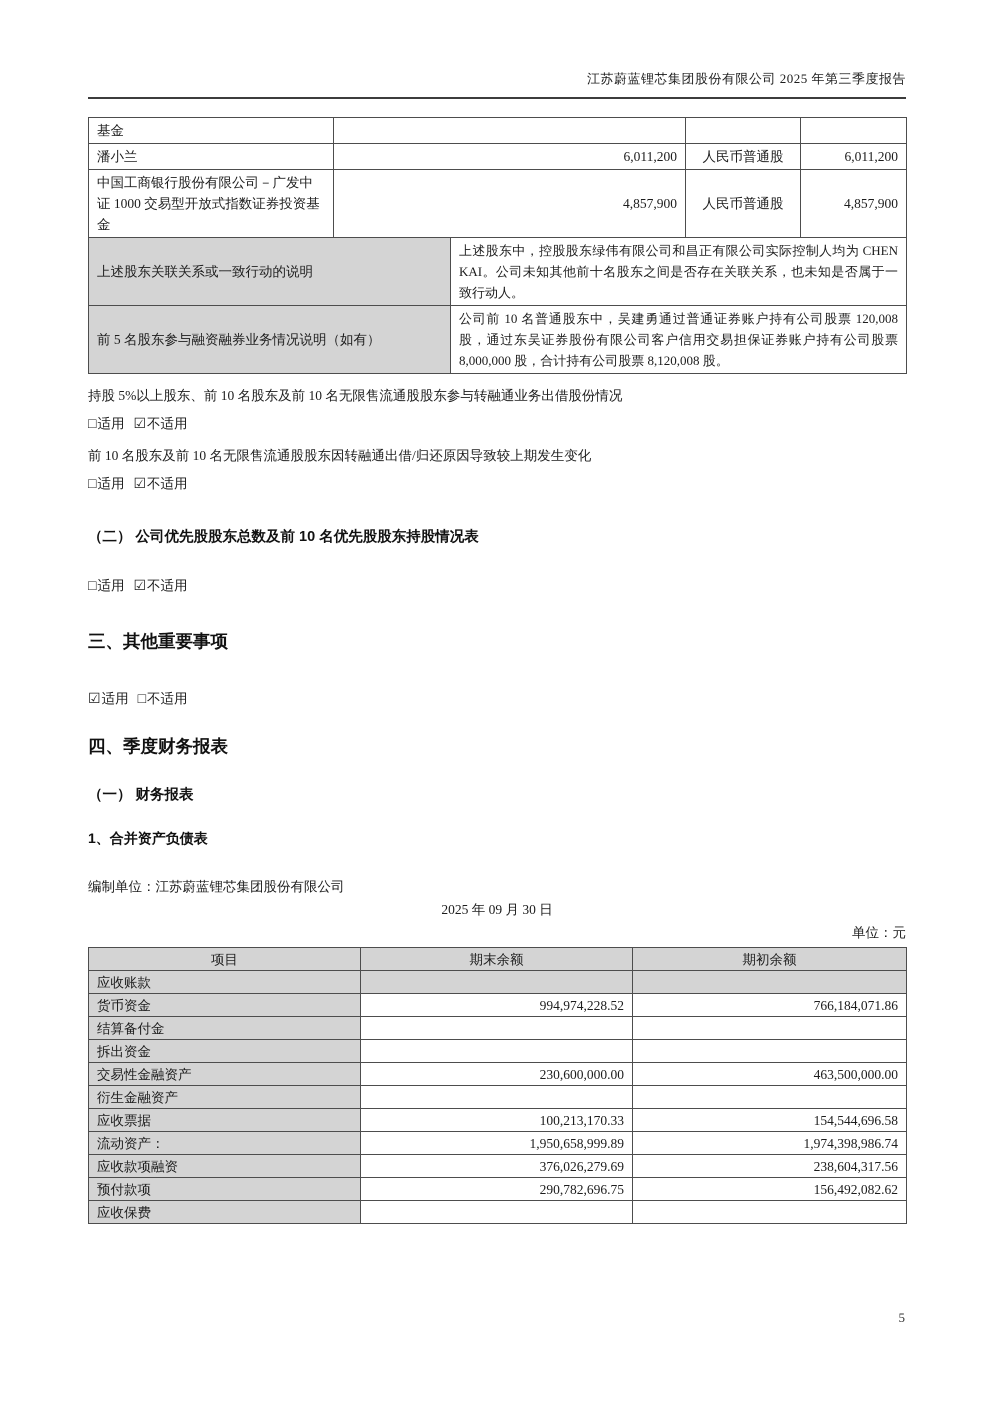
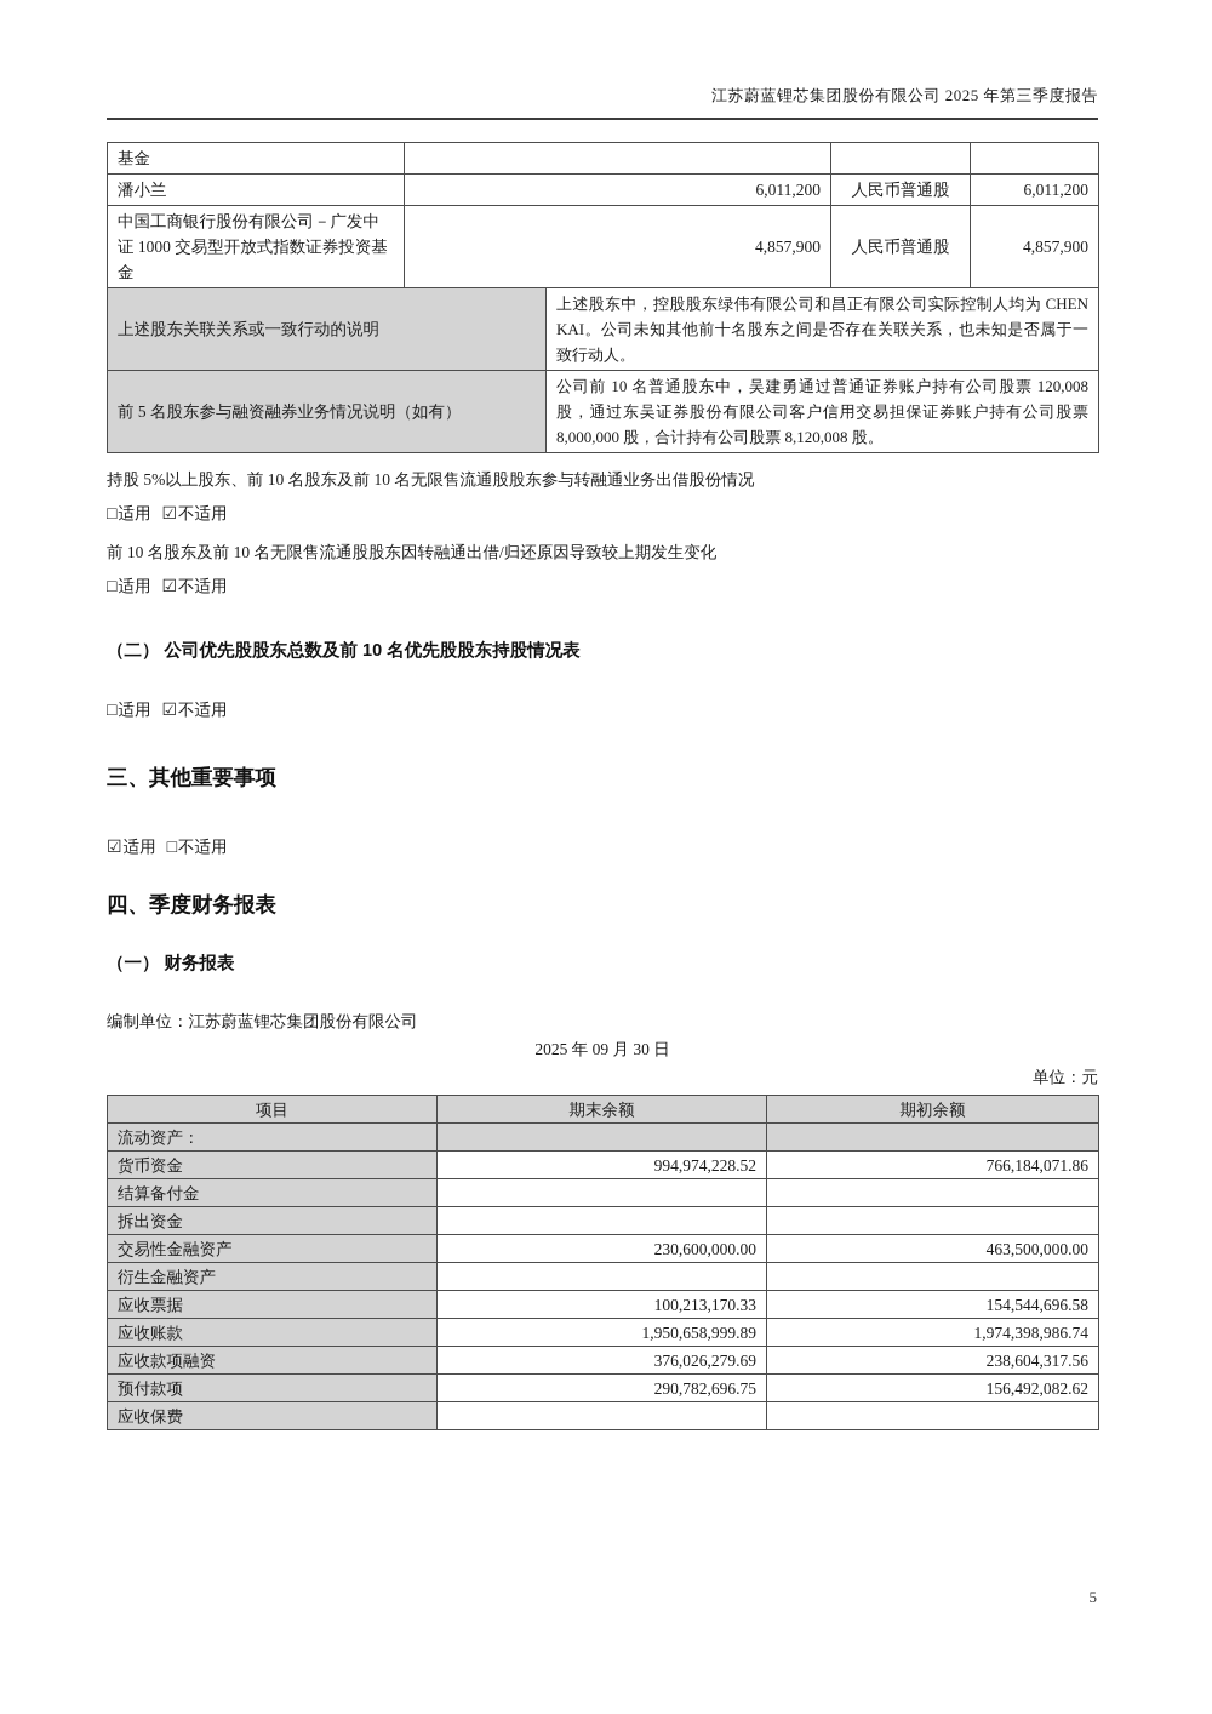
  江苏蔚蓝锂芯集团股份有限公司 2025 年第三季度报告
  基金
  潘小兰	6,011,200	人民币普通股	6,011,200
  中国工商银行股份有限公司－广发中证 1000 交易型开放式指数证券投资基金	4,857,900	人民币普通股	4,857,900
  上述股东关联关系或一致行动的说明	上述股东中，控股股东绿伟有限公司和昌正有限公司实际控制人均为 CHEN KAI。公司未知其他前十名股东之间是否存在关联关系，也未知是否属于一致行动人。
  前 5 名股东参与融资融券业务情况说明（如有）	公司前 10 名普通股东中，吴建勇通过普通证券账户持有公司股票 120,008 股，通过东吴证券股份有限公司客户信用交易担保证券账户持有公司股票 8,000,000 股，合计持有公司股票 8,120,008 股。
  持股 5%以上股东、前 10 名股东及前 10 名无限售流通股股东参与转融通业务出借股份情况
  □适用 ☑不适用
  前 10 名股东及前 10 名无限售流通股股东因转融通出借/归还原因导致较上期发生变化
  □适用 ☑不适用
  （二） 公司优先股股东总数及前 10 名优先股股东持股情况表
  □适用 ☑不适用
  三、其他重要事项
  ☑适用 □不适用
  四、季度财务报表
  （一） 财务报表
- 1、合并资产负债表
  编制单位：江苏蔚蓝锂芯集团股份有限公司
  2025 年 09 月 30 日
  单位：元
  项目	期末余额	期初余额
- 应收账款
+ 流动资产：
  货币资金	994,974,228.52	766,184,071.86
  结算备付金
  拆出资金
  交易性金融资产	230,600,000.00	463,500,000.00
  衍生金融资产
  应收票据	100,213,170.33	154,544,696.58
- 流动资产：	1,950,658,999.89	1,974,398,986.74
+ 应收账款	1,950,658,999.89	1,974,398,986.74
  应收款项融资	376,026,279.69	238,604,317.56
  预付款项	290,782,696.75	156,492,082.62
  应收保费
  5
